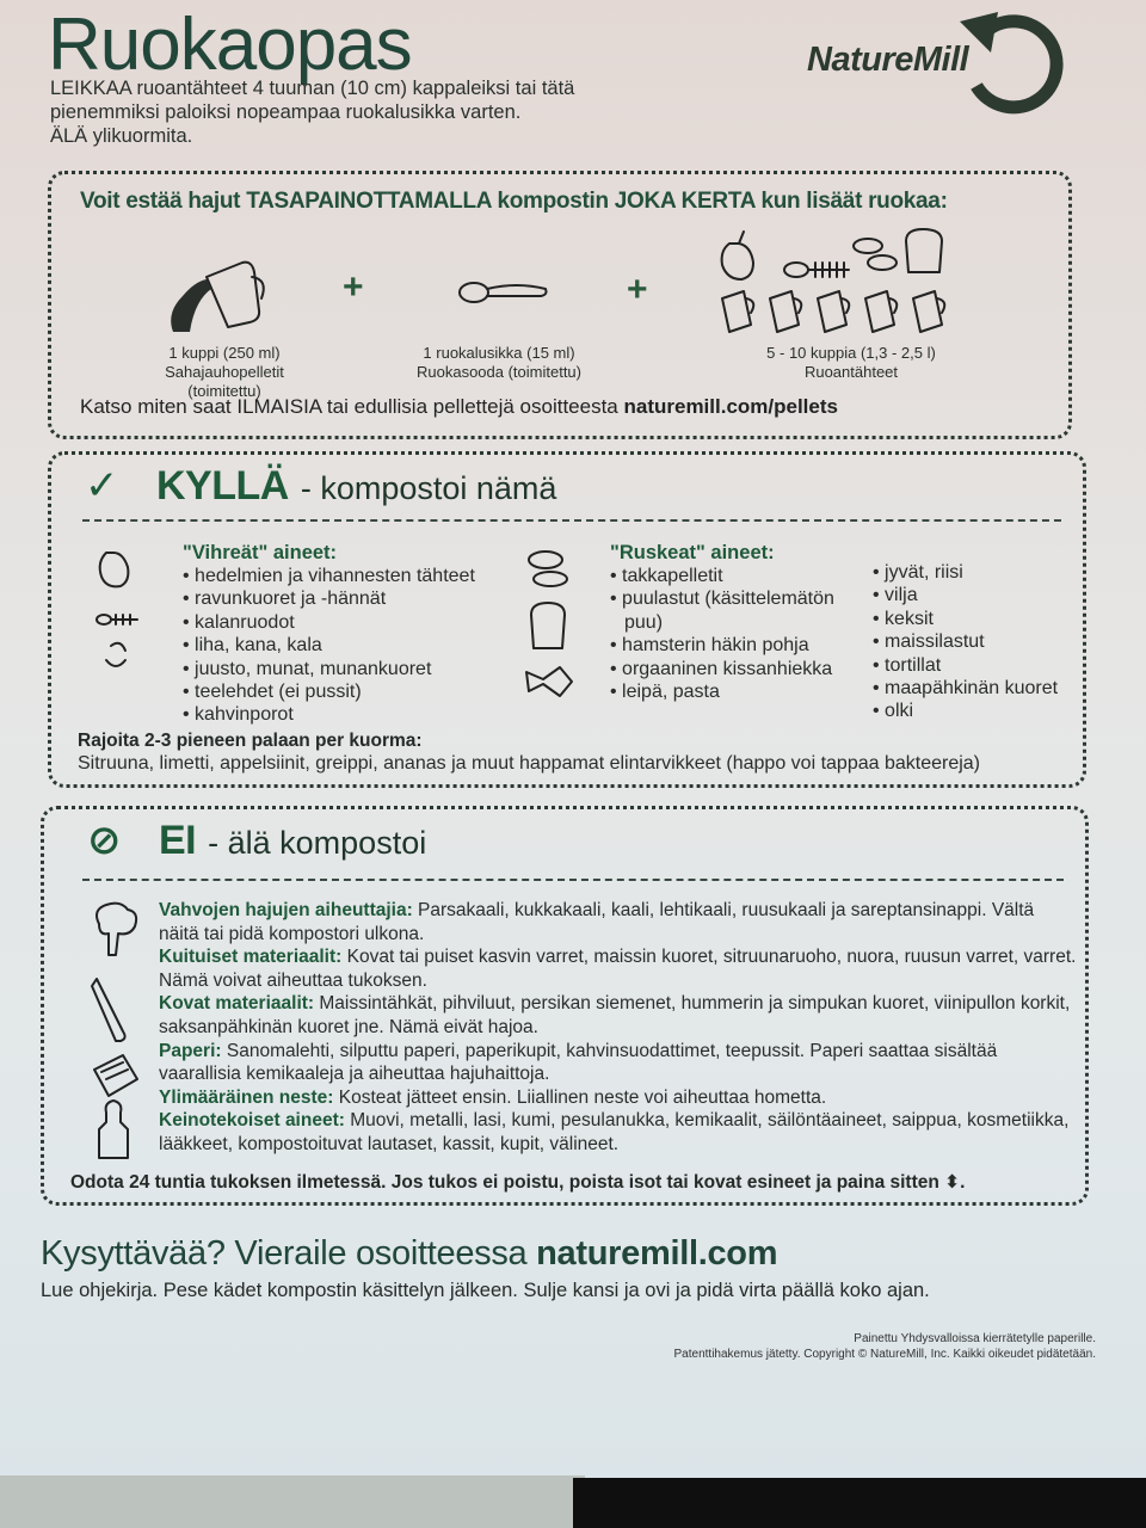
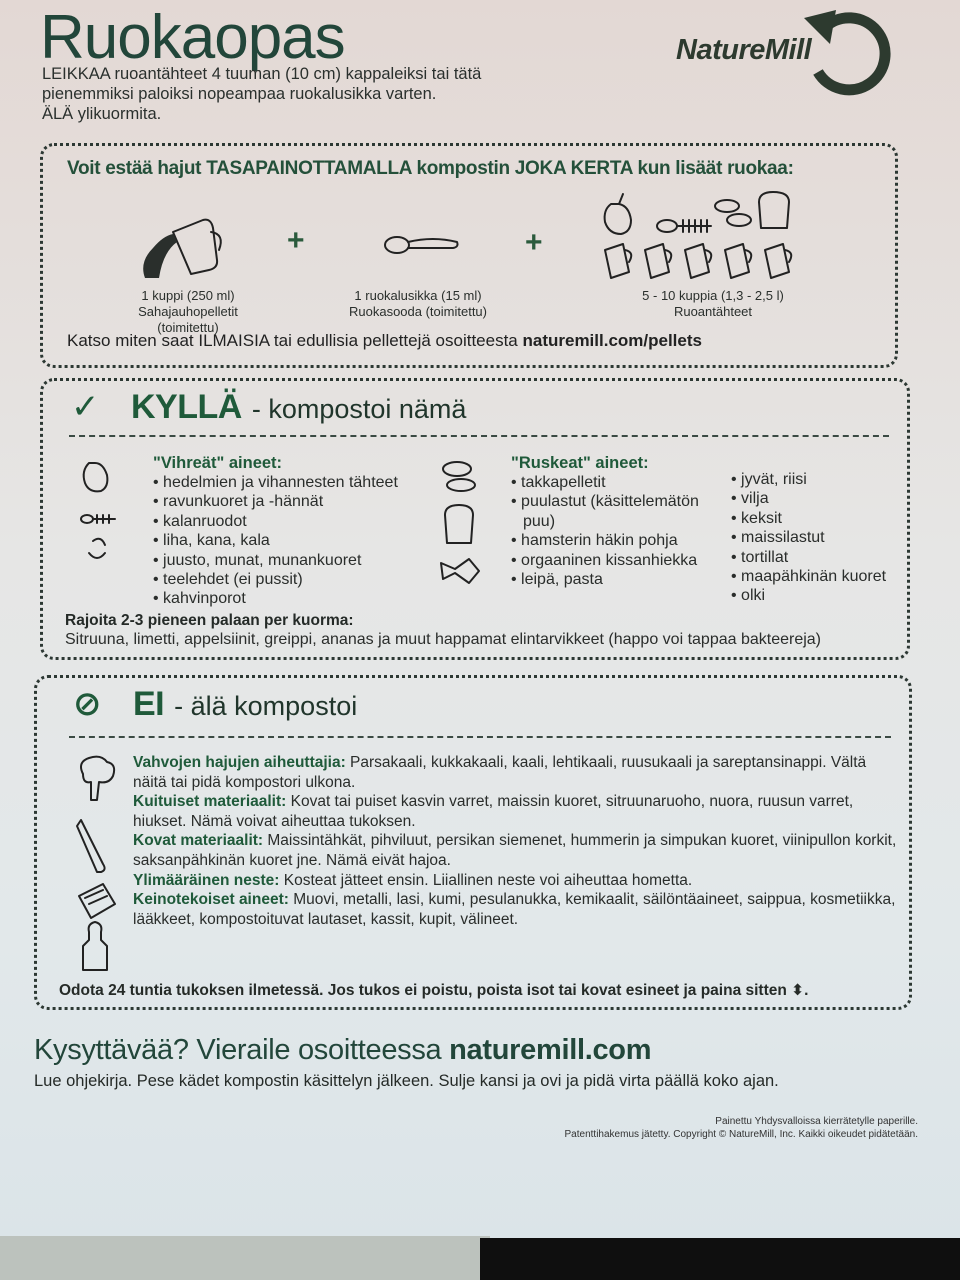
  Ruokaopas
  LEIKKAA ruoantähteet 4 tuuman (10 cm) kappaleiksi tai tätä
  pienemmiksi paloiksi nopeampaa ruokalusikka varten.
  ÄLÄ ylikuormita.
  NatureMill
  Voit estää hajut TASAPAINOTTAMALLA kompostin JOKA KERTA kun lisäät ruokaa:
  1 kuppi (250 ml)
  Sahajauhopelletit (toimitettu)
  +
  1 ruokalusikka (15 ml)
  Ruokasooda (toimitettu)
  +
  5 - 10 kuppia (1,3 - 2,5 l)
  Ruoantähteet
  Katso miten saat ILMAISIA tai edullisia pellettejä osoitteesta naturemill.com/pellets
  ✓
  KYLLÄ
  - kompostoi nämä
  "Vihreät" aineet:
  hedelmien ja vihannesten tähteet
  ravunkuoret ja -hännät
  kalanruodot
  liha, kana, kala
  juusto, munat, munankuoret
  teelehdet (ei pussit)
  kahvinporot
  "Ruskeat" aineet:
  takkapelletit
  puulastut (käsittelemätön
  puu)
  hamsterin häkin pohja
  orgaaninen kissanhiekka
  leipä, pasta
  jyvät, riisi
  vilja
  keksit
  maissilastut
  tortillat
  maapähkinän kuoret
  olki
  Rajoita 2-3 pieneen palaan per kuorma:
  Sitruuna, limetti, appelsiinit, greippi, ananas ja muut happamat elintarvikkeet (happo voi tappaa bakteereja)
  ⊘
  EI
  - älä kompostoi
  Vahvojen hajujen aiheuttajia: Parsakaali, kukkakaali, kaali, lehtikaali, ruusukaali ja sareptansinappi. Vältä näitä tai pidä kompostori ulkona.
- Kuituiset materiaalit: Kovat tai puiset kasvin varret, maissin kuoret, sitruunaruoho, nuora, ruusun varret, varret. Nämä voivat aiheuttaa tukoksen.
+ Kuituiset materiaalit: Kovat tai puiset kasvin varret, maissin kuoret, sitruunaruoho, nuora, ruusun varret, hiukset. Nämä voivat aiheuttaa tukoksen.
  Kovat materiaalit: Maissintähkät, pihviluut, persikan siemenet, hummerin ja simpukan kuoret, viinipullon korkit, saksanpähkinän kuoret jne. Nämä eivät hajoa.
- Paperi: Sanomalehti, silputtu paperi, paperikupit, kahvinsuodattimet, teepussit. Paperi saattaa sisältää vaarallisia kemikaaleja ja aiheuttaa hajuhaittoja.
  Ylimääräinen neste: Kosteat jätteet ensin. Liiallinen neste voi aiheuttaa hometta.
  Keinotekoiset aineet: Muovi, metalli, lasi, kumi, pesulanukka, kemikaalit, säilöntäaineet, saippua, kosmetiikka, lääkkeet, kompostoituvat lautaset, kassit, kupit, välineet.
  Odota 24 tuntia tukoksen ilmetessä. Jos tukos ei poistu, poista isot tai kovat esineet ja paina sitten ⬍.
  Kysyttävää? Vieraile osoitteessa naturemill.com
  Lue ohjekirja. Pese kädet kompostin käsittelyn jälkeen. Sulje kansi ja ovi ja pidä virta päällä koko ajan.
  Painettu Yhdysvalloissa kierrätetylle paperille.
  Patenttihakemus jätetty. Copyright © NatureMill, Inc. Kaikki oikeudet pidätetään.
